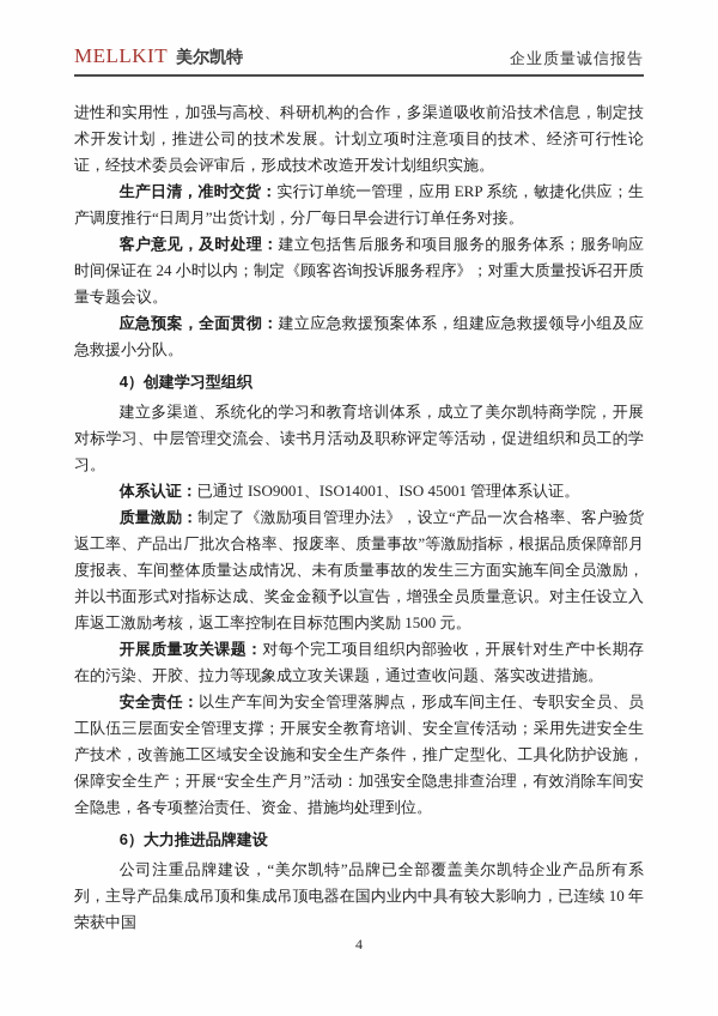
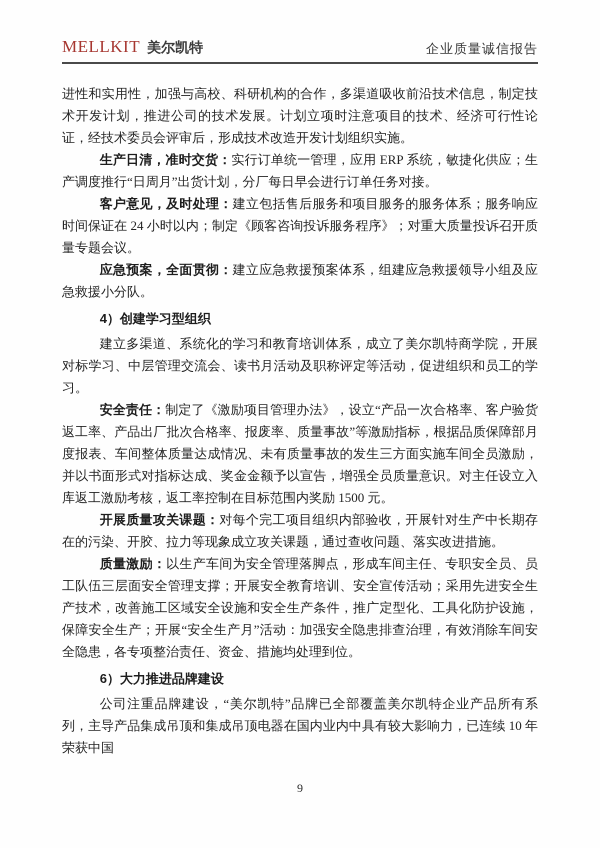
  MELLKIT
  美尔凯特
  企业质量诚信报告
  进性和实用性，加强与高校、科研机构的合作，多渠道吸收前沿技术信息，制定技术开发计划，推进公司的技术发展。计划立项时注意项目的技术、经济可行性论证，经技术委员会评审后，形成技术改造开发计划组织实施。
  生产日清，准时交货：实行订单统一管理，应用 ERP 系统，敏捷化供应；生产调度推行“日周月”出货计划，分厂每日早会进行订单任务对接。
  客户意见，及时处理：建立包括售后服务和项目服务的服务体系；服务响应时间保证在 24 小时以内；制定《顾客咨询投诉服务程序》；对重大质量投诉召开质量专题会议。
  应急预案，全面贯彻：建立应急救援预案体系，组建应急救援领导小组及应急救援小分队。
  4）创建学习型组织
  建立多渠道、系统化的学习和教育培训体系，成立了美尔凯特商学院，开展对标学习、中层管理交流会、读书月活动及职称评定等活动，促进组织和员工的学习。
- 体系认证：已通过 ISO9001、ISO14001、ISO 45001 管理体系认证。
- 质量激励：制定了《激励项目管理办法》，设立“产品一次合格率、客户验货返工率、产品出厂批次合格率、报废率、质量事故”等激励指标，根据品质保障部月度报表、车间整体质量达成情况、未有质量事故的发生三方面实施车间全员激励，并以书面形式对指标达成、奖金金额予以宣告，增强全员质量意识。对主任设立入库返工激励考核，返工率控制在目标范围内奖励 1500 元。
+ 安全责任：制定了《激励项目管理办法》，设立“产品一次合格率、客户验货返工率、产品出厂批次合格率、报废率、质量事故”等激励指标，根据品质保障部月度报表、车间整体质量达成情况、未有质量事故的发生三方面实施车间全员激励，并以书面形式对指标达成、奖金金额予以宣告，增强全员质量意识。对主任设立入库返工激励考核，返工率控制在目标范围内奖励 1500 元。
  开展质量攻关课题：对每个完工项目组织内部验收，开展针对生产中长期存在的污染、开胶、拉力等现象成立攻关课题，通过查收问题、落实改进措施。
- 安全责任：以生产车间为安全管理落脚点，形成车间主任、专职安全员、员工队伍三层面安全管理支撑；开展安全教育培训、安全宣传活动；采用先进安全生产技术，改善施工区域安全设施和安全生产条件，推广定型化、工具化防护设施，保障安全生产；开展“安全生产月”活动：加强安全隐患排查治理，有效消除车间安全隐患，各专项整治责任、资金、措施均处理到位。
+ 质量激励：以生产车间为安全管理落脚点，形成车间主任、专职安全员、员工队伍三层面安全管理支撑；开展安全教育培训、安全宣传活动；采用先进安全生产技术，改善施工区域安全设施和安全生产条件，推广定型化、工具化防护设施，保障安全生产；开展“安全生产月”活动：加强安全隐患排查治理，有效消除车间安全隐患，各专项整治责任、资金、措施均处理到位。
  6）大力推进品牌建设
  公司注重品牌建设，“美尔凯特”品牌已全部覆盖美尔凯特企业产品所有系列，主导产品集成吊顶和集成吊顶电器在国内业内中具有较大影响力，已连续 10 年荣获中国
- 4
+ 9
